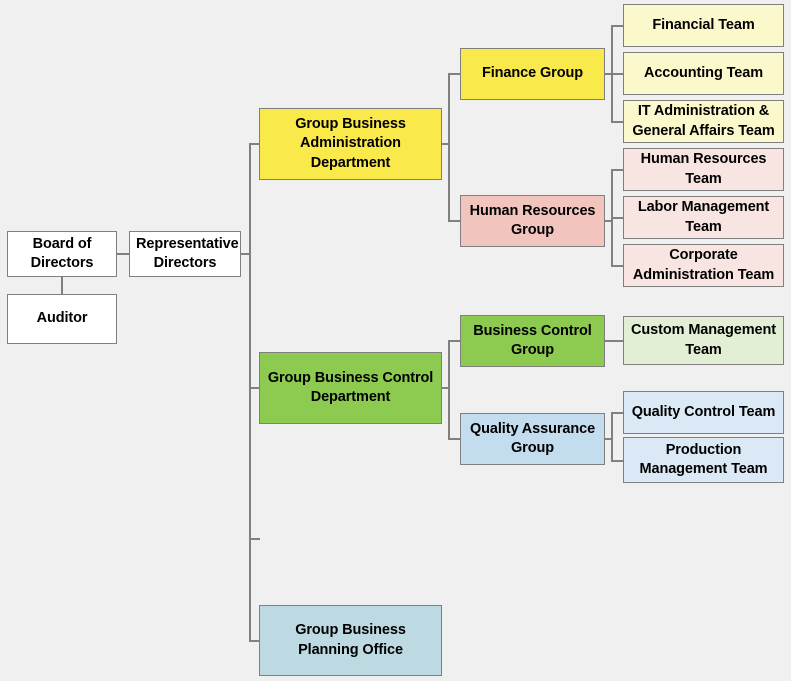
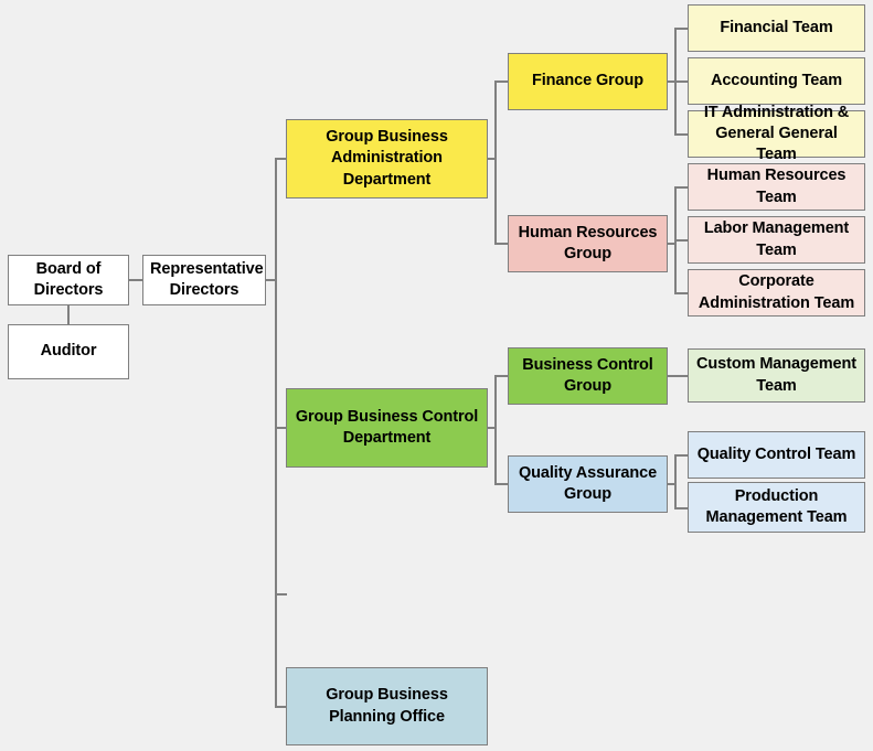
  Board of Directors
  Auditor
  Representative Directors
  Group Business Administration Department
  Group Business Control Department
  Group Business Planning Office
  Finance Group
  Human Resources Group
  Business Control Group
  Quality Assurance Group
  Financial Team
  Accounting Team
- IT Administration & General Affairs Team
+ IT Administration & General General Team
  Human Resources Team
  Labor Management Team
  Corporate Administration Team
  Custom Management Team
  Quality Control Team
  Production Management Team
